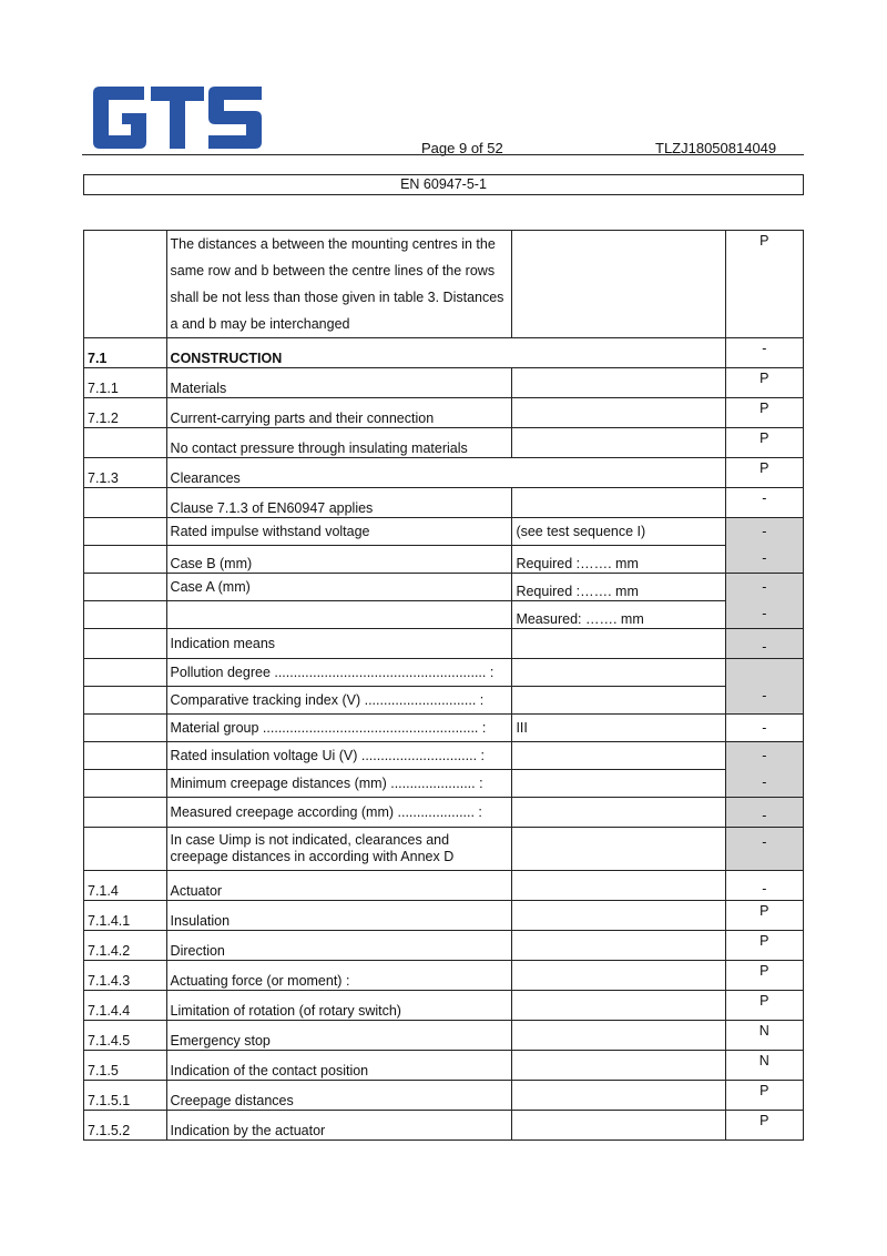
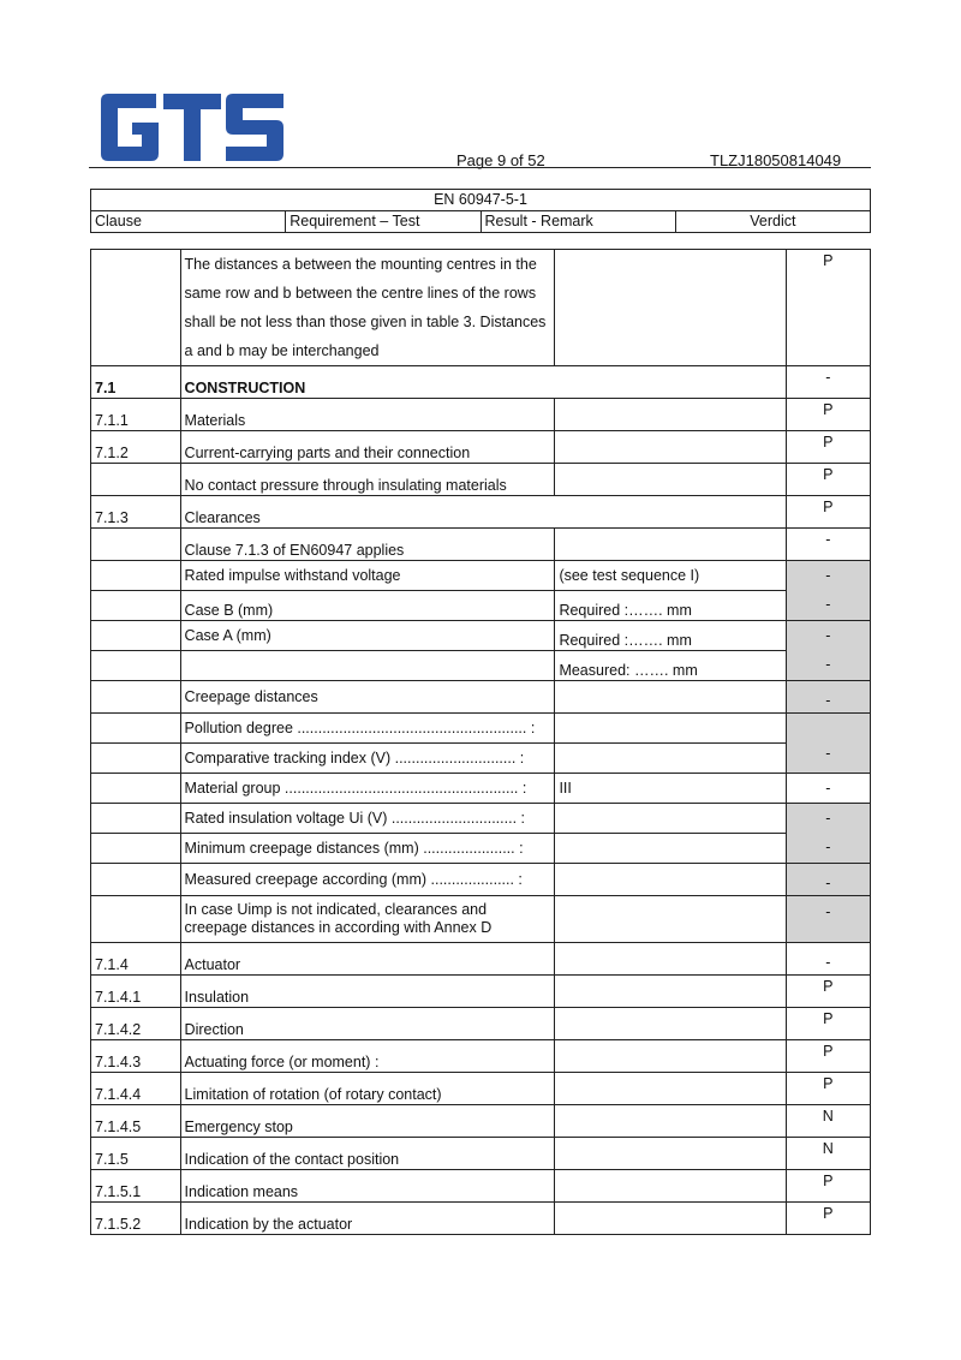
  Page 9 of 52
  TLZJ18050814049
  EN 60947-5-1
+ Clause	Requirement – Test	Result - Remark	Verdict
  	The distances a between the mounting centres in the same row and b between the centre lines of the rows shall be not less than those given in table 3. Distances a and b may be interchanged		P
  7.1	CONSTRUCTION	-
  7.1.1	Materials		P
  7.1.2	Current-carrying parts and their connection		P
  	No contact pressure through insulating materials		P
  7.1.3	Clearances	P
  	Clause 7.1.3 of EN60947 applies		-
  	Rated impulse withstand voltage	(see test sequence I)	- -
  	Case B (mm)	Required :……. mm
  	Case A (mm)	Required :……. mm	- -
  		Measured: ……. mm
- 	Indication means		-
+ 	Creepage distances		-
  	Pollution degree ....................................................... :		-
  	Comparative tracking index (V) ............................. :
  	Material group ........................................................ :	III	-
  	Rated insulation voltage Ui (V) .............................. :		- -
  	Minimum creepage distances (mm) ...................... :
  	Measured creepage according (mm) .................... :		-
  	In case Uimp is not indicated, clearances and creepage distances in according with Annex D		-
  7.1.4	Actuator		-
  7.1.4.1	Insulation		P
  7.1.4.2	Direction		P
  7.1.4.3	Actuating force (or moment) :		P
- 7.1.4.4	Limitation of rotation (of rotary switch)		P
+ 7.1.4.4	Limitation of rotation (of rotary contact)		P
  7.1.4.5	Emergency stop		N
  7.1.5	Indication of the contact position		N
- 7.1.5.1	Creepage distances		P
+ 7.1.5.1	Indication means		P
  7.1.5.2	Indication by the actuator		P
